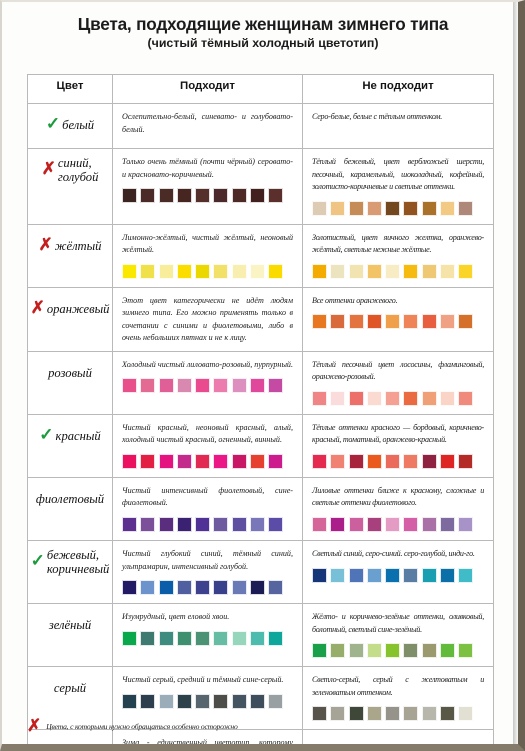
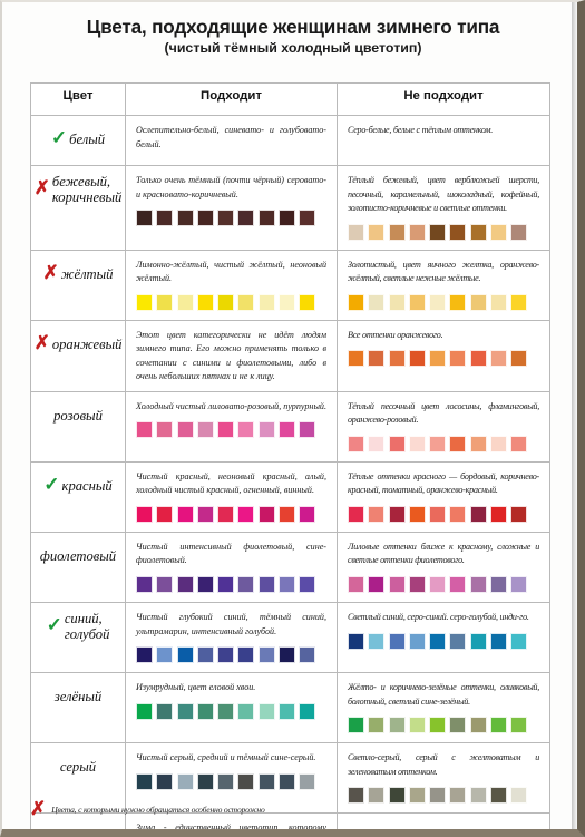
  Цвета, подходящие женщинам зимнего типа
  (чистый тёмный холодный цветотип)
  Цвет	Подходит	Не подходит
  ✓ белый	Ослепительно-белый, синевато- и голубовато-белый.	Серо-белые, белые с тёплым оттенком.
- ✗ синий, голубой	Только очень тёмный (почти чёрный) серовато- и красновато-коричневый.	Тёплый бежевый, цвет верблюжьей шерсти, песочный, карамельный, шоколадный, кофейный, золотисто-коричневые и светлые оттенки.
+ ✗ бежевый, коричневый	Только очень тёмный (почти чёрный) серовато- и красновато-коричневый.	Тёплый бежевый, цвет верблюжьей шерсти, песочный, карамельный, шоколадный, кофейный, золотисто-коричневые и светлые оттенки.
  ✗ жёлтый	Лимонно-жёлтый, чистый жёлтый, неоновый жёлтый.	Золотистый, цвет яичного желтка, оранжево-жёлтый, светлые нежные жёлтые.
  ✗ оранжевый	Этот цвет категорически не идёт людям зимнего типа. Его можно применять только в сочетании с синими и фиолетовыми, либо в очень небольших пятнах и не к лицу.	Все оттенки оранжевого.
  розовый	Холодный чистый лиловато-розовый, пурпурный.	Тёплый песочный цвет лососины, фламинговый, оранжево-розовый.
  ✓ красный	Чистый красный, неоновый красный, алый, холодный чистый красный, огненный, винный.	Тёплые оттенки красного — бордовый, коричнево-красный, томатный, оранжево-красный.
  фиолетовый	Чистый интенсивный фиолетовый, сине-фиолетовый.	Лиловые оттенки ближе к красному, сложные и светлые оттенки фиолетового.
- ✓ бежевый, коричневый	Чистый глубокий синий, тёмный синий, ультрамарин, интенсивный голубой.	Светлый синий, серо-синий. серо-голубой, инди-го.
+ ✓ синий, голубой	Чистый глубокий синий, тёмный синий, ультрамарин, интенсивный голубой.	Светлый синий, серо-синий. серо-голубой, инди-го.
  зелёный	Изумрудный, цвет еловой хвои.	Жёлто- и коричнево-зелёные оттенки, оливковый, болотный, светлый сине-зелёный.
  серый	Чистый серый, средний и тёмный сине-серый.	Светло-серый, серый с желтоватым и зеленоватым оттенком.
  ✗
  Цвета, с которыми нужно обращаться особенно осторожно
